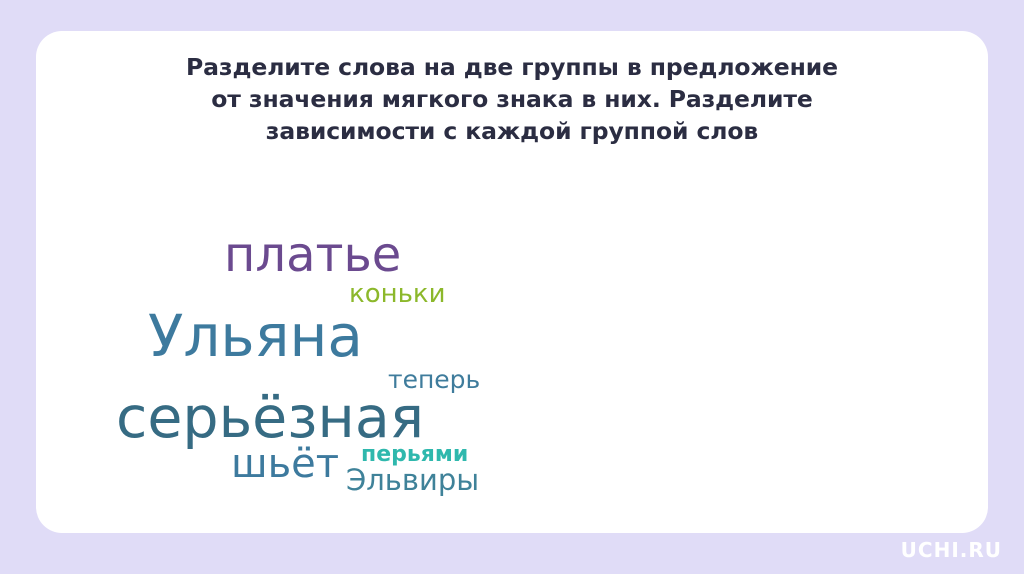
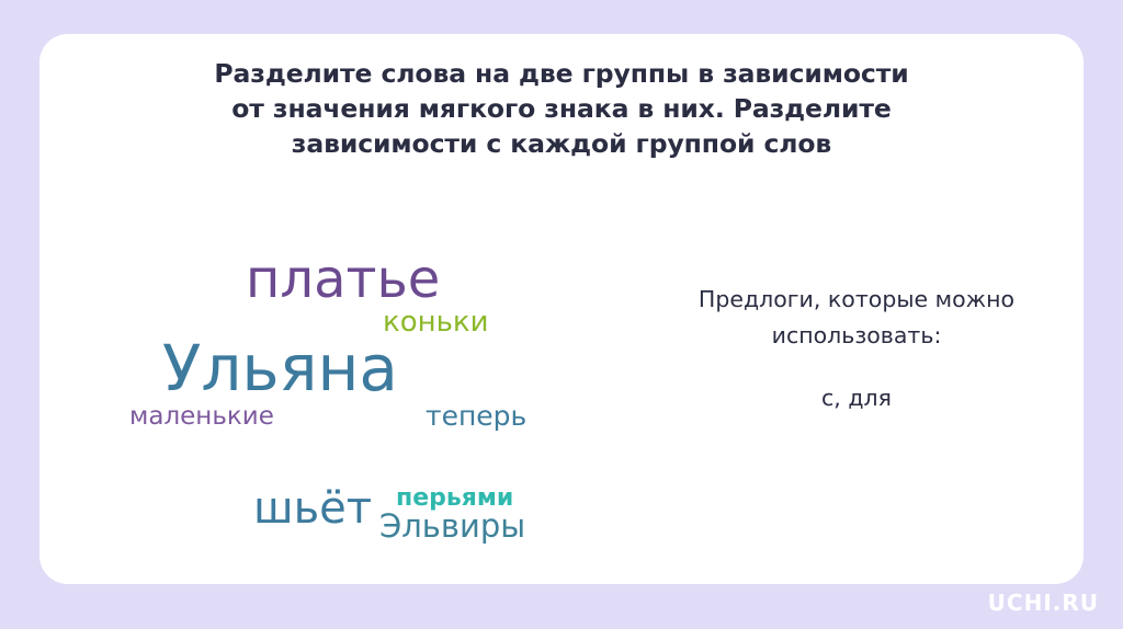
- Разделите слова на две группы в предложение
+ Разделите слова на две группы в зависимости
  от значения мягкого знака в них. Разделите
  зависимости с каждой группой слов
  платье
  коньки
  Ульяна
+ маленькие
  теперь
- серьёзная
  шьёт
  перьями
  Эльвиры
+ Предлоги, которые можно
+ использовать:
+ с, для
  UCHI.RU
